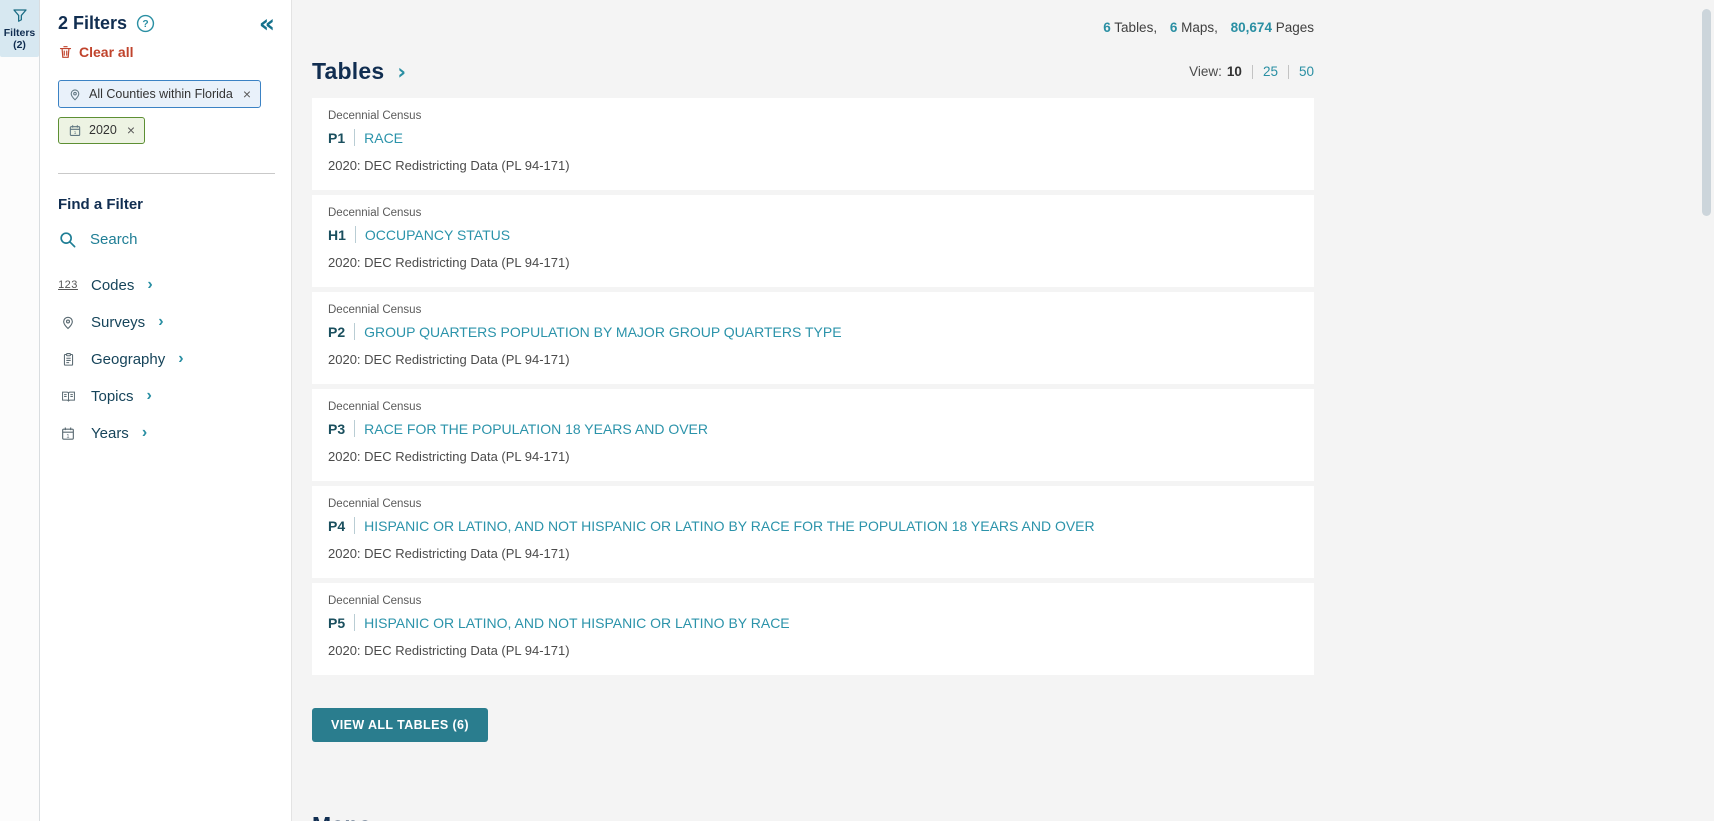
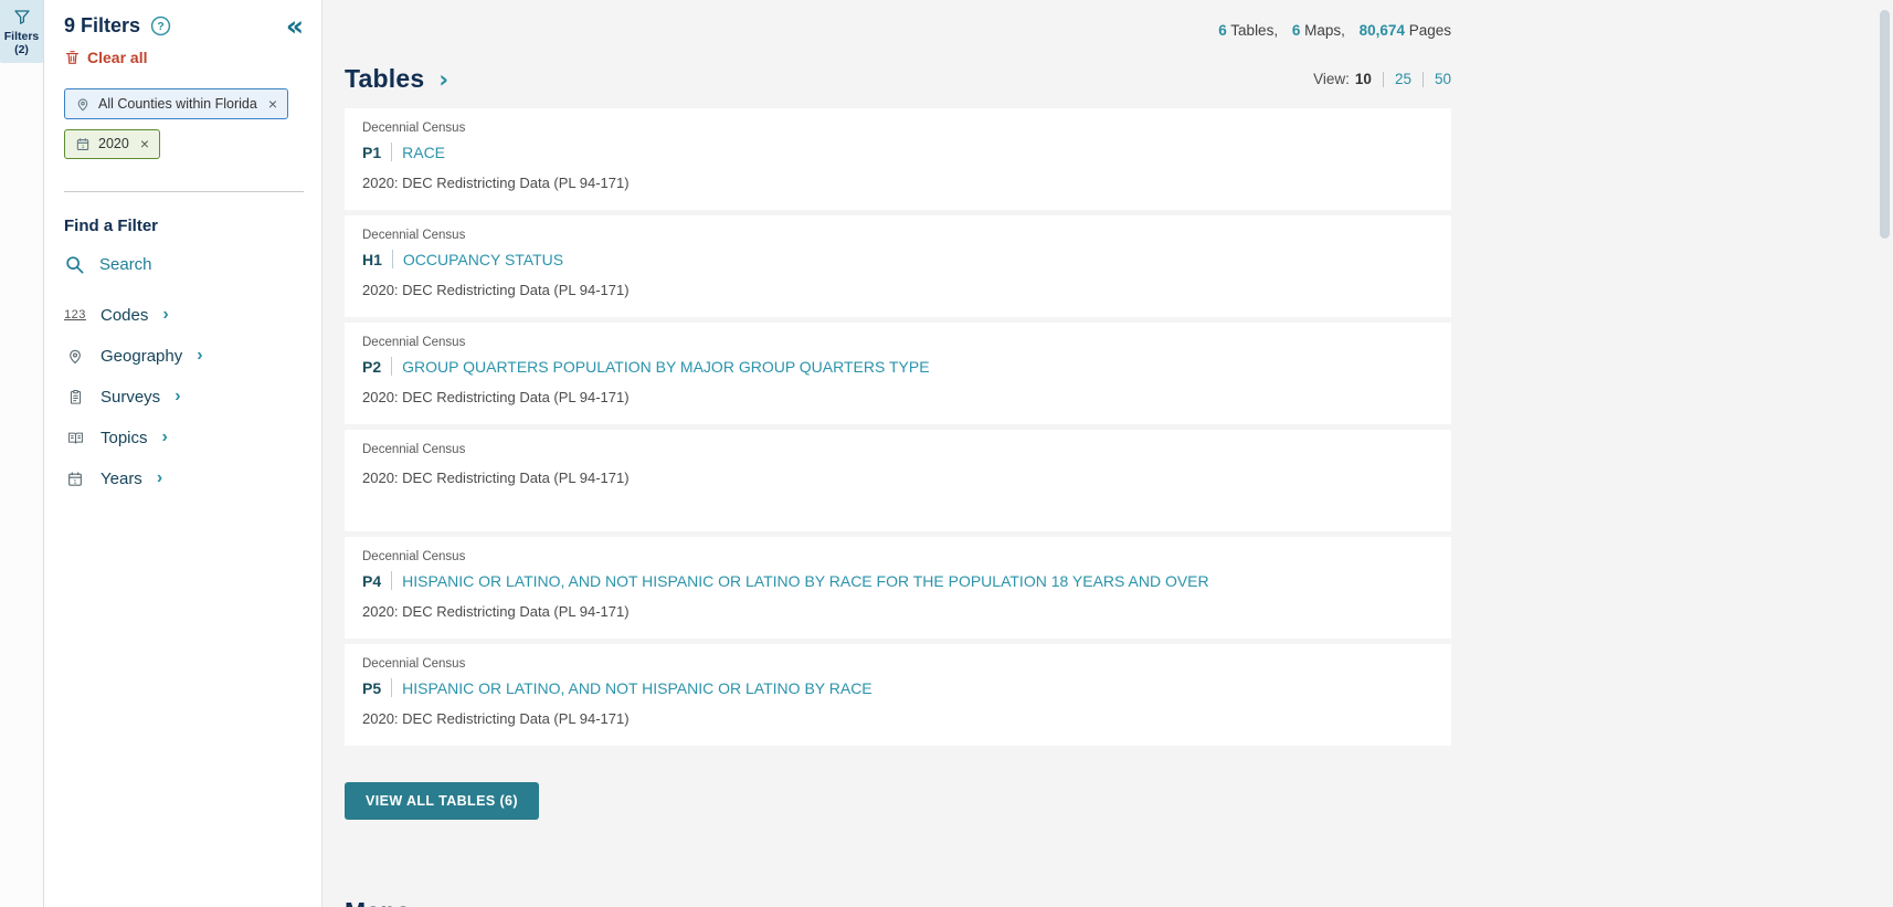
  Filters
  (2)
- 2 Filters
+ 9 Filters
  ?
  «
  Clear all
  All Counties within Florida
  ×
  2020
  ×
  Find a Filter
  Search
  123
  Codes
  ›
- Surveys
+ Geography
  ›
- Geography
+ Surveys
  ›
  Topics
  ›
  Years
  ›
  6 Tables, 6 Maps, 80,674 Pages
  Tables
  ›
  View:
  10
  25
  50
  Decennial Census
  P1
  RACE
  2020: DEC Redistricting Data (PL 94-171)
  Decennial Census
  H1
  OCCUPANCY STATUS
  2020: DEC Redistricting Data (PL 94-171)
  Decennial Census
  P2
  GROUP QUARTERS POPULATION BY MAJOR GROUP QUARTERS TYPE
  2020: DEC Redistricting Data (PL 94-171)
  Decennial Census
- P3
- RACE FOR THE POPULATION 18 YEARS AND OVER
  2020: DEC Redistricting Data (PL 94-171)
  Decennial Census
  P4
  HISPANIC OR LATINO, AND NOT HISPANIC OR LATINO BY RACE FOR THE POPULATION 18 YEARS AND OVER
  2020: DEC Redistricting Data (PL 94-171)
  Decennial Census
  P5
  HISPANIC OR LATINO, AND NOT HISPANIC OR LATINO BY RACE
  2020: DEC Redistricting Data (PL 94-171)
  VIEW ALL TABLES (6)
